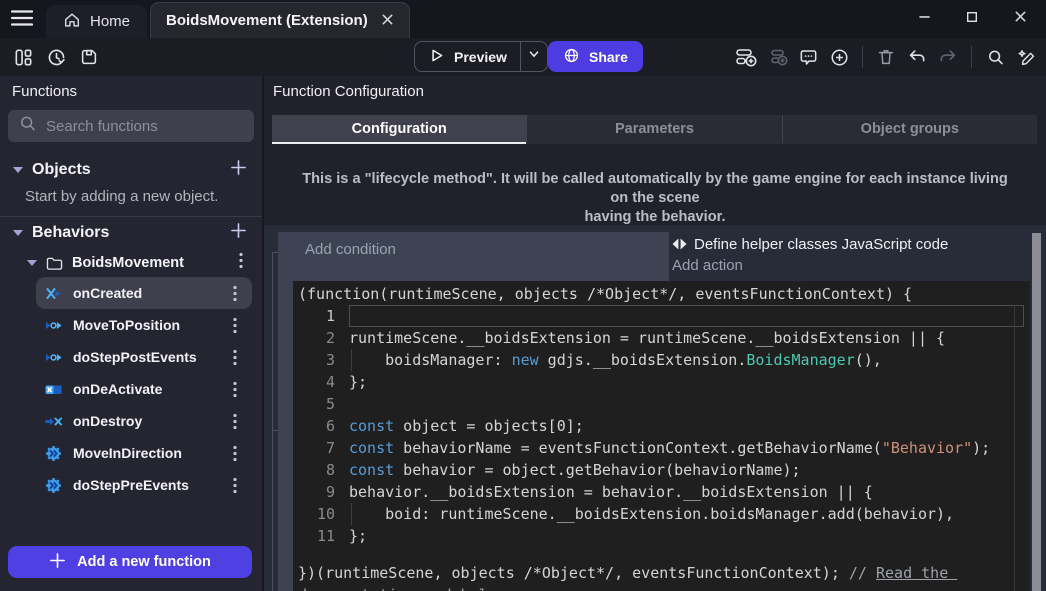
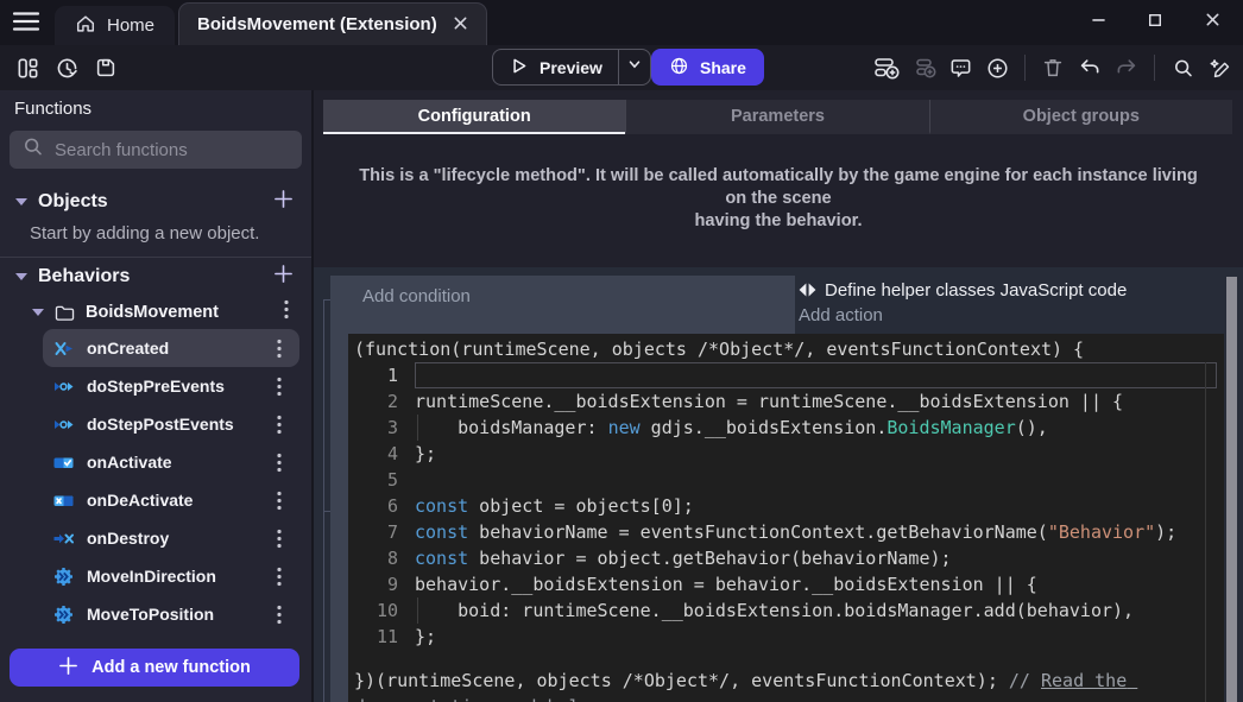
  Home
  BoidsMovement (Extension)
  Preview
  Share
  Functions
  Search functions
  Objects
  Start by adding a new object.
  Behaviors
  BoidsMovement
  onCreated
- MoveToPosition
+ doStepPreEvents
  doStepPostEvents
+ onActivate
  onDeActivate
  onDestroy
  MoveInDirection
- doStepPreEvents
+ MoveToPosition
  Add a new function
- Function Configuration
  Configuration
  Parameters
  Object groups
  This is a "lifecycle method". It will be called automatically by the game engine for each instance living on the scene
  having the behavior.
  Add condition
  Define helper classes JavaScript code
  Add action
  (function(runtimeScene, objects /*Object*/, eventsFunctionContext) {
  1
  2
  runtimeScene.__boidsExtension = runtimeScene.__boidsExtension || {
  3
  boidsManager: new gdjs.__boidsExtension.BoidsManager(),
  4
  };
  5
  6
  const object = objects[0];
  7
  const behaviorName = eventsFunctionContext.getBehaviorName("Behavior");
  8
  const behavior = object.getBehavior(behaviorName);
  9
  behavior.__boidsExtension = behavior.__boidsExtension || {
  10
  boid: runtimeScene.__boidsExtension.boidsManager.add(behavior),
  11
  };
  })(runtimeScene, objects /*Object*/, eventsFunctionContext); // Read the
